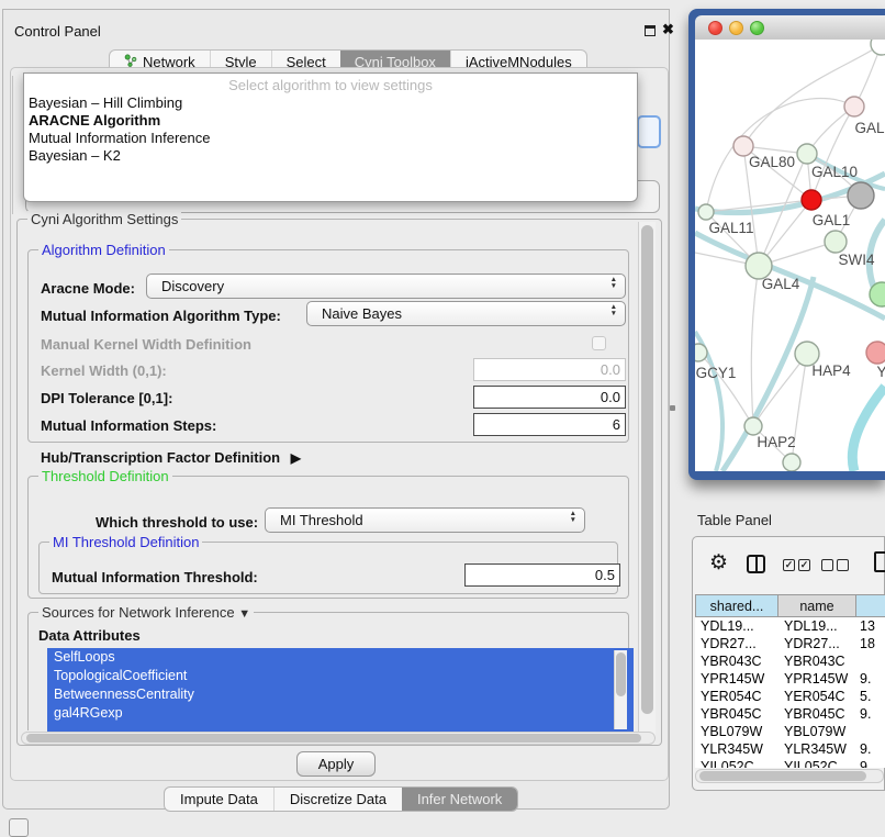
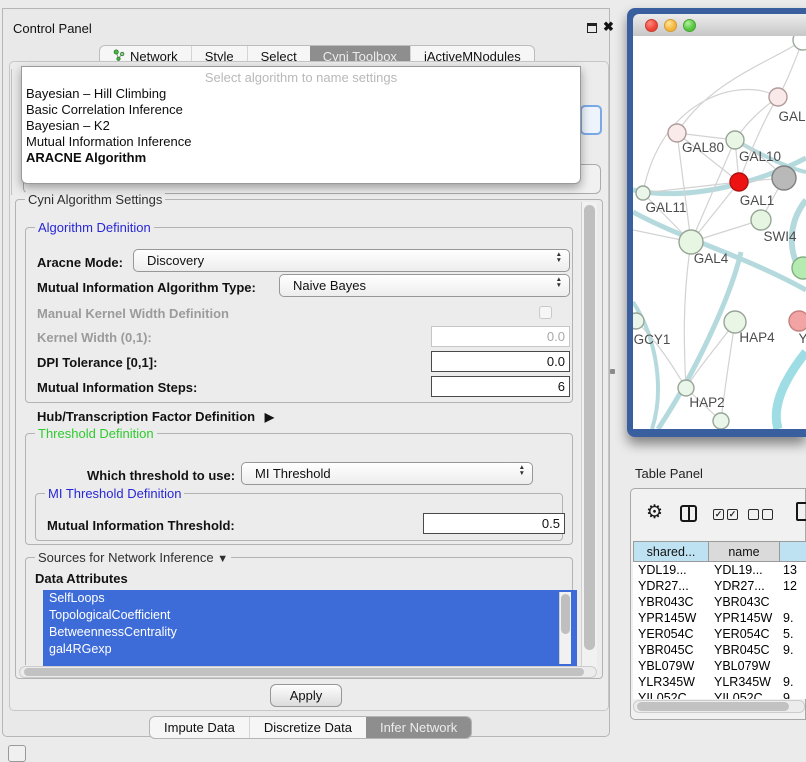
  Control Panel
  ✖
  Network
  Style
  Select
  Cyni Toolbox
  jActiveMNodules
  Cyni Algorithm Settings
  Algorithm Definition
  Aracne Mode:
  Discovery
  Mutual Information Algorithm Type:
  Naive Bayes
  Manual Kernel Width Definition
  Kernel Width (0,1):
  0.0
  DPI Tolerance [0,1]:
  0.0
  Mutual Information Steps:
  6
  Hub/Transcription Factor Definition ▶
  Threshold Definition
  Which threshold to use:
  MI Threshold
  MI Threshold Definition
  Mutual Information Threshold:
  0.5
  Sources for Network Inference ▼
  Data Attributes
  SelfLoops
  TopologicalCoefficient
  BetweennessCentrality
  gal4RGexp
  Apply
  Impute Data
  Discretize Data
  Infer Network
- Select algorithm to view settings
+ Select algorithm to name settings
  Bayesian – Hill Climbing
+ Basic Correlation Inference
- ARACNE Algorithm
+ Bayesian – K2
  Mutual Information Inference
- Bayesian – K2
+ ARACNE Algorithm
  GAL
  GAL80
  GAL10
  GAL1
  GAL11
  SWI4
  GAL4
  GCY1
  HAP4
  Y
  HAP2
  Table Panel
  ⚙
  ✓
  ✓
  shared...
  name
  YDL19...
  YDL19...
  13
  YDR27...
  YDR27...
- 18
+ 12
  YBR043C
  YBR043C
  YPR145W
  YPR145W
  9.
  YER054C
  YER054C
  5.
  YBR045C
  YBR045C
  9.
  YBL079W
  YBL079W
  YLR345W
  YLR345W
  9.
  YIL052C
  YIL052C
  9.
